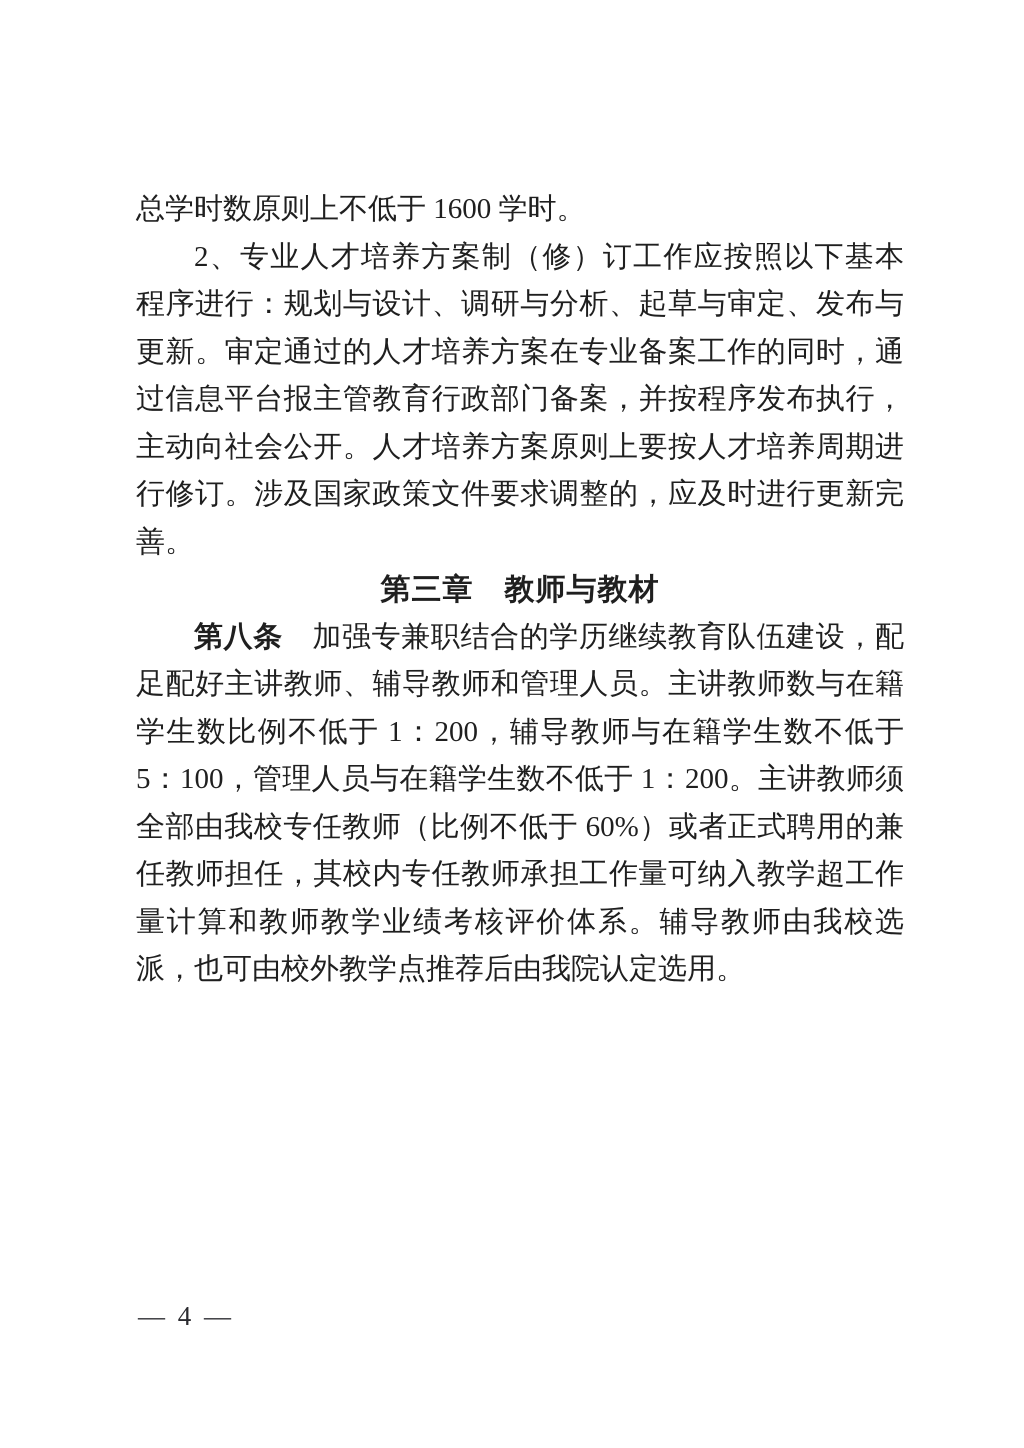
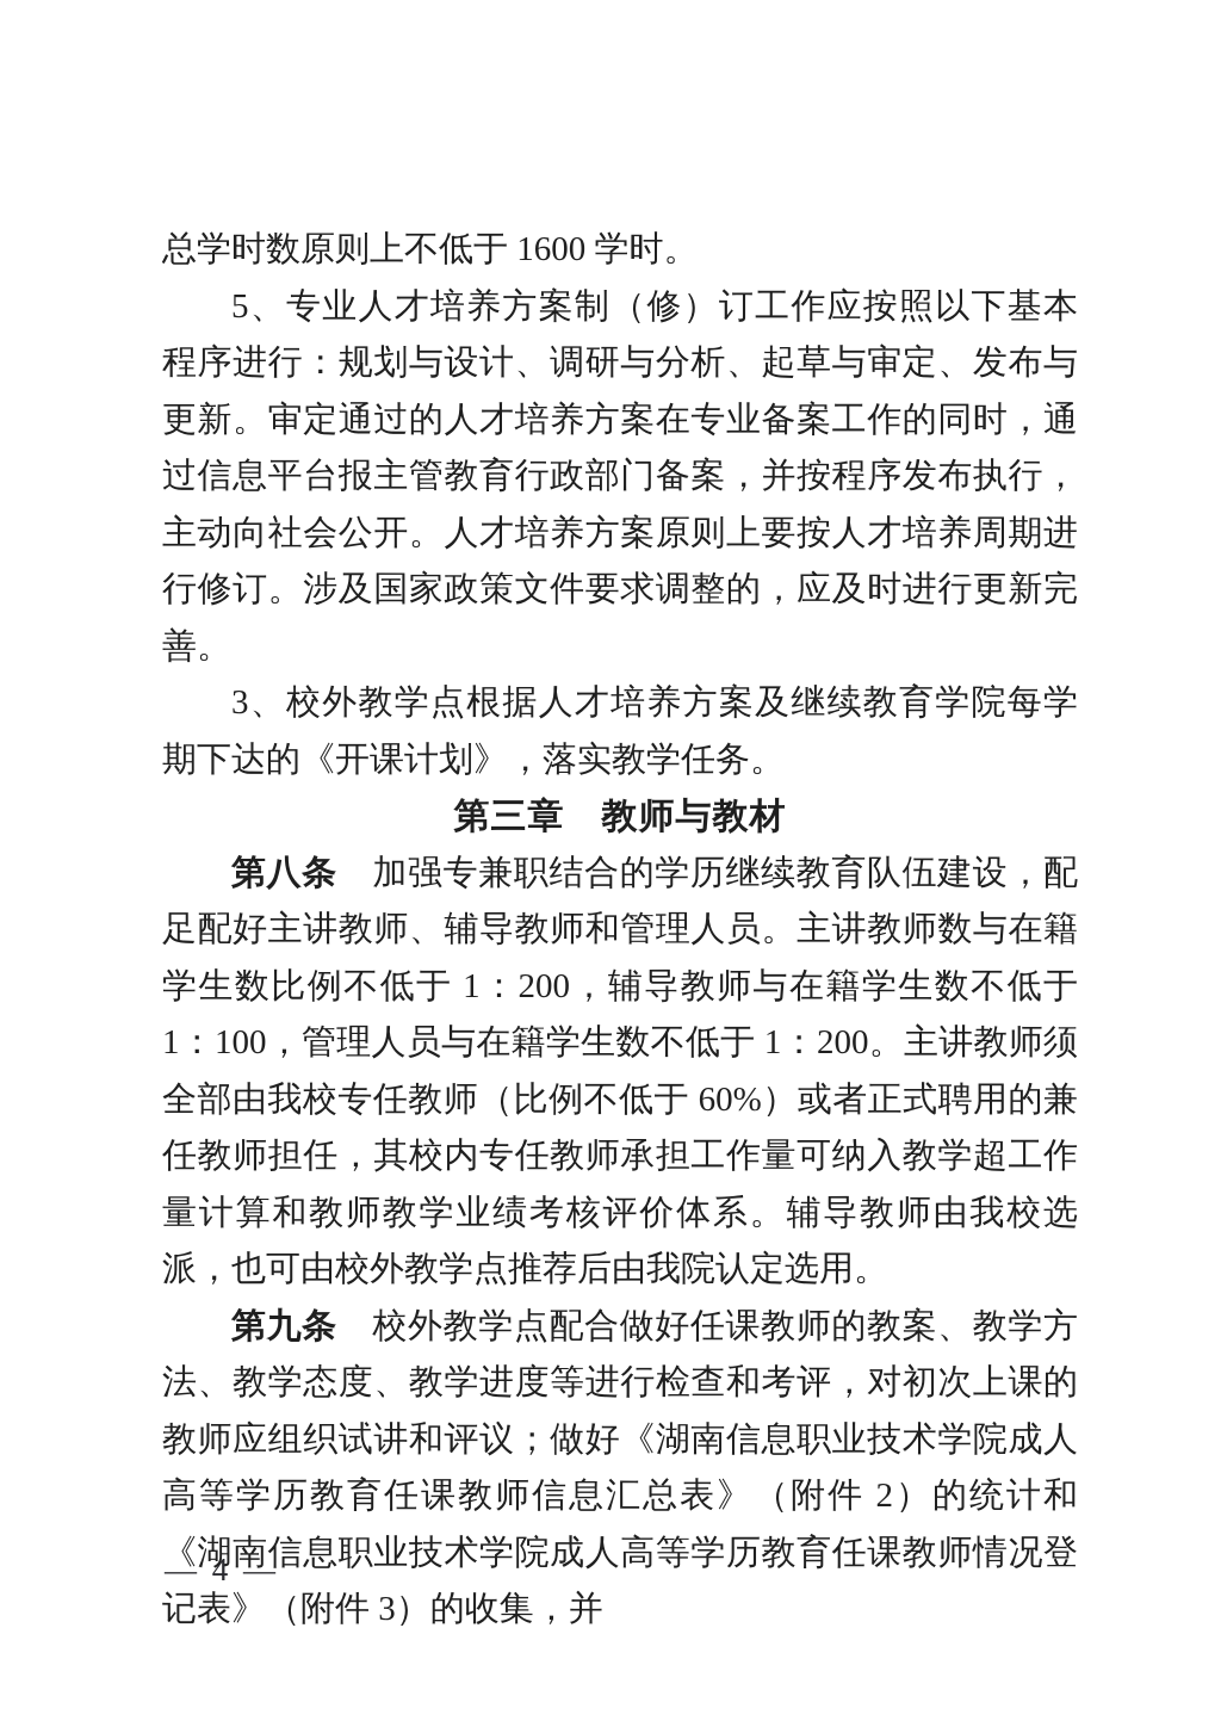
  总学时数原则上不低于 1600 学时。
- 2、专业人才培养方案制（修）订工作应按照以下基本程序进行：规划与设计、调研与分析、起草与审定、发布与更新。审定通过的人才培养方案在专业备案工作的同时，通过信息平台报主管教育行政部门备案，并按程序发布执行，主动向社会公开。人才培养方案原则上要按人才培养周期进行修订。涉及国家政策文件要求调整的，应及时进行更新完善。
+ 5、专业人才培养方案制（修）订工作应按照以下基本程序进行：规划与设计、调研与分析、起草与审定、发布与更新。审定通过的人才培养方案在专业备案工作的同时，通过信息平台报主管教育行政部门备案，并按程序发布执行，主动向社会公开。人才培养方案原则上要按人才培养周期进行修订。涉及国家政策文件要求调整的，应及时进行更新完善。
+ 3、校外教学点根据人才培养方案及继续教育学院每学期下达的《开课计划》，落实教学任务。
  第三章 教师与教材
- 第八条 加强专兼职结合的学历继续教育队伍建设，配足配好主讲教师、辅导教师和管理人员。主讲教师数与在籍学生数比例不低于 1：200，辅导教师与在籍学生数不低于 5：100，管理人员与在籍学生数不低于 1：200。主讲教师须全部由我校专任教师（比例不低于 60%）或者正式聘用的兼任教师担任，其校内专任教师承担工作量可纳入教学超工作量计算和教师教学业绩考核评价体系。辅导教师由我校选派，也可由校外教学点推荐后由我院认定选用。
+ 第八条 加强专兼职结合的学历继续教育队伍建设，配足配好主讲教师、辅导教师和管理人员。主讲教师数与在籍学生数比例不低于 1：200，辅导教师与在籍学生数不低于 1：100，管理人员与在籍学生数不低于 1：200。主讲教师须全部由我校专任教师（比例不低于 60%）或者正式聘用的兼任教师担任，其校内专任教师承担工作量可纳入教学超工作量计算和教师教学业绩考核评价体系。辅导教师由我校选派，也可由校外教学点推荐后由我院认定选用。
+ 第九条 校外教学点配合做好任课教师的教案、教学方法、教学态度、教学进度等进行检查和考评，对初次上课的教师应组织试讲和评议；做好《湖南信息职业技术学院成人高等学历教育任课教师信息汇总表》（附件 2）的统计和《湖南信息职业技术学院成人高等学历教育任课教师情况登记表》（附件 3）的收集，并
  — 4 —
